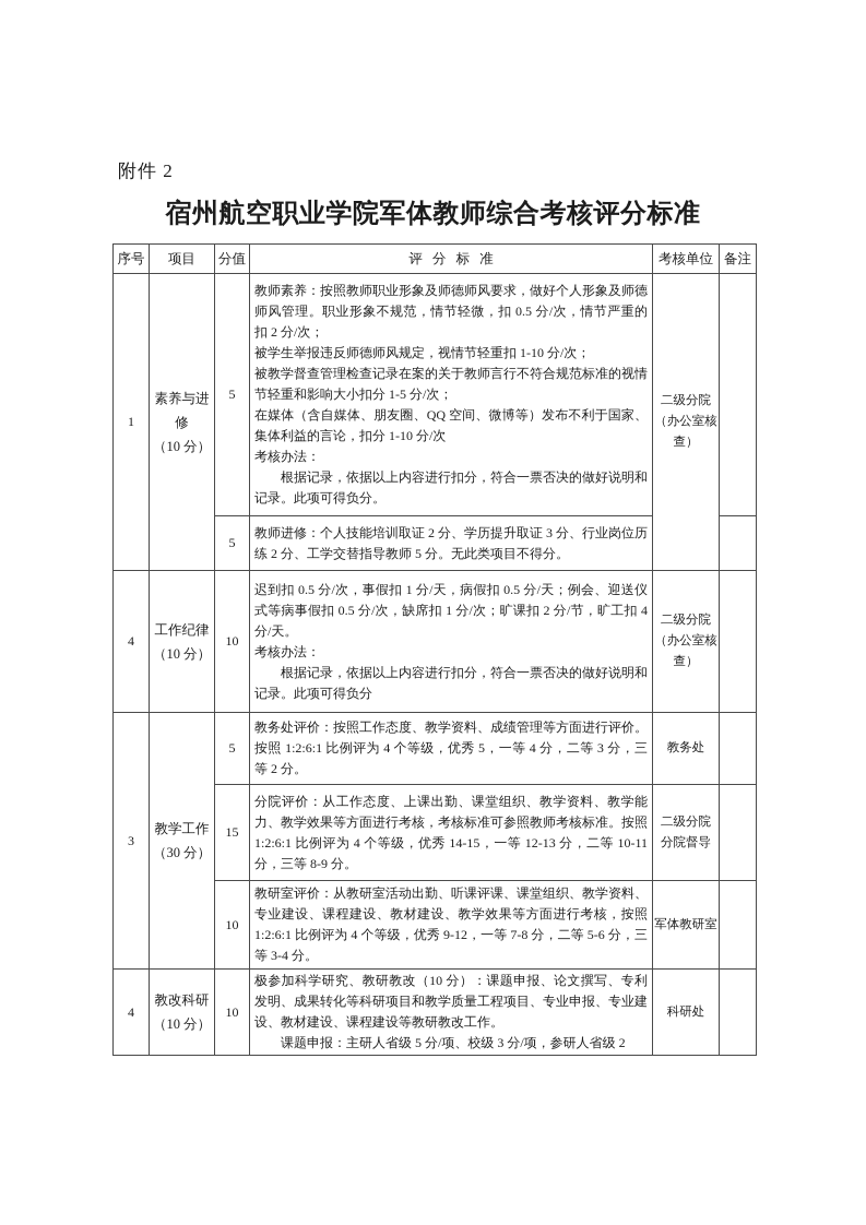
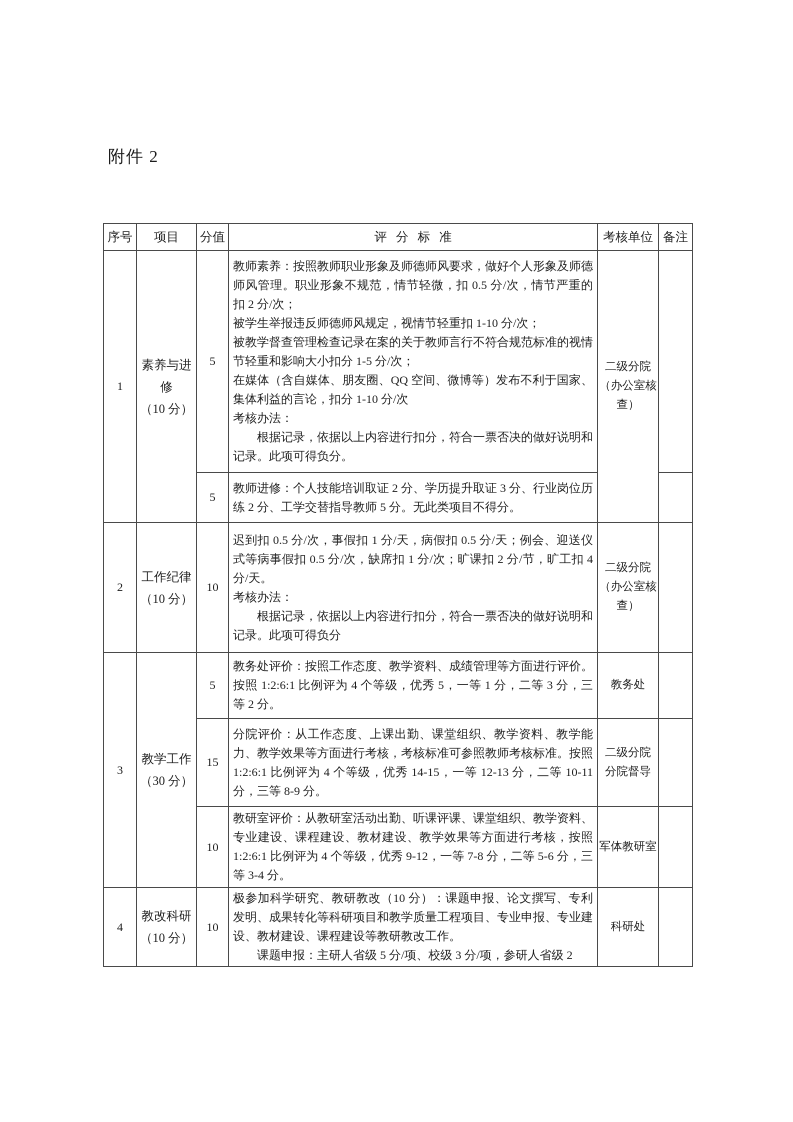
  附件 2
- 宿州航空职业学院军体教师综合考核评分标准
  序号	项目	分值	评 分 标 准	考核单位	备注
  1	素养与进修 （10 分）	5	教师素养：按照教师职业形象及师德师风要求，做好个人形象及师德师风管理。职业形象不规范，情节轻微，扣 0.5 分/次，情节严重的扣 2 分/次； 被学生举报违反师德师风规定，视情节轻重扣 1-10 分/次； 被教学督查管理检查记录在案的关于教师言行不符合规范标准的视情节轻重和影响大小扣分 1-5 分/次； 在媒体（含自媒体、朋友圈、QQ 空间、微博等）发布不利于国家、集体利益的言论，扣分 1-10 分/次 考核办法： 根据记录，依据以上内容进行扣分，符合一票否决的做好说明和记录。此项可得负分。	二级分院 （办公室核 查）
  5	教师进修：个人技能培训取证 2 分、学历提升取证 3 分、行业岗位历练 2 分、工学交替指导教师 5 分。无此类项目不得分。
- 4	工作纪律 （10 分）	10	迟到扣 0.5 分/次，事假扣 1 分/天，病假扣 0.5 分/天；例会、迎送仪式等病事假扣 0.5 分/次，缺席扣 1 分/次；旷课扣 2 分/节，旷工扣 4 分/天。 考核办法： 根据记录，依据以上内容进行扣分，符合一票否决的做好说明和记录。此项可得负分	二级分院 （办公室核 查）
+ 2	工作纪律 （10 分）	10	迟到扣 0.5 分/次，事假扣 1 分/天，病假扣 0.5 分/天；例会、迎送仪式等病事假扣 0.5 分/次，缺席扣 1 分/次；旷课扣 2 分/节，旷工扣 4 分/天。 考核办法： 根据记录，依据以上内容进行扣分，符合一票否决的做好说明和记录。此项可得负分	二级分院 （办公室核 查）
- 3	教学工作 （30 分）	5	教务处评价：按照工作态度、教学资料、成绩管理等方面进行评价。按照 1:2:6:1 比例评为 4 个等级，优秀 5，一等 4 分，二等 3 分，三等 2 分。	教务处
+ 3	教学工作 （30 分）	5	教务处评价：按照工作态度、教学资料、成绩管理等方面进行评价。按照 1:2:6:1 比例评为 4 个等级，优秀 5，一等 1 分，二等 3 分，三等 2 分。	教务处
  15	分院评价：从工作态度、上课出勤、课堂组织、教学资料、教学能力、教学效果等方面进行考核，考核标准可参照教师考核标准。按照 1:2:6:1 比例评为 4 个等级，优秀 14-15，一等 12-13 分，二等 10-11 分，三等 8-9 分。	二级分院 分院督导
  10	教研室评价：从教研室活动出勤、听课评课、课堂组织、教学资料、专业建设、课程建设、教材建设、教学效果等方面进行考核，按照 1:2:6:1 比例评为 4 个等级，优秀 9-12，一等 7-8 分，二等 5-6 分，三等 3-4 分。	军体教研室
  4	教改科研 （10 分）	10	极参加科学研究、教研教改（10 分）：课题申报、论文撰写、专利发明、成果转化等科研项目和教学质量工程项目、专业申报、专业建设、教材建设、课程建设等教研教改工作。 课题申报：主研人省级 5 分/项、校级 3 分/项，参研人省级 2	科研处
